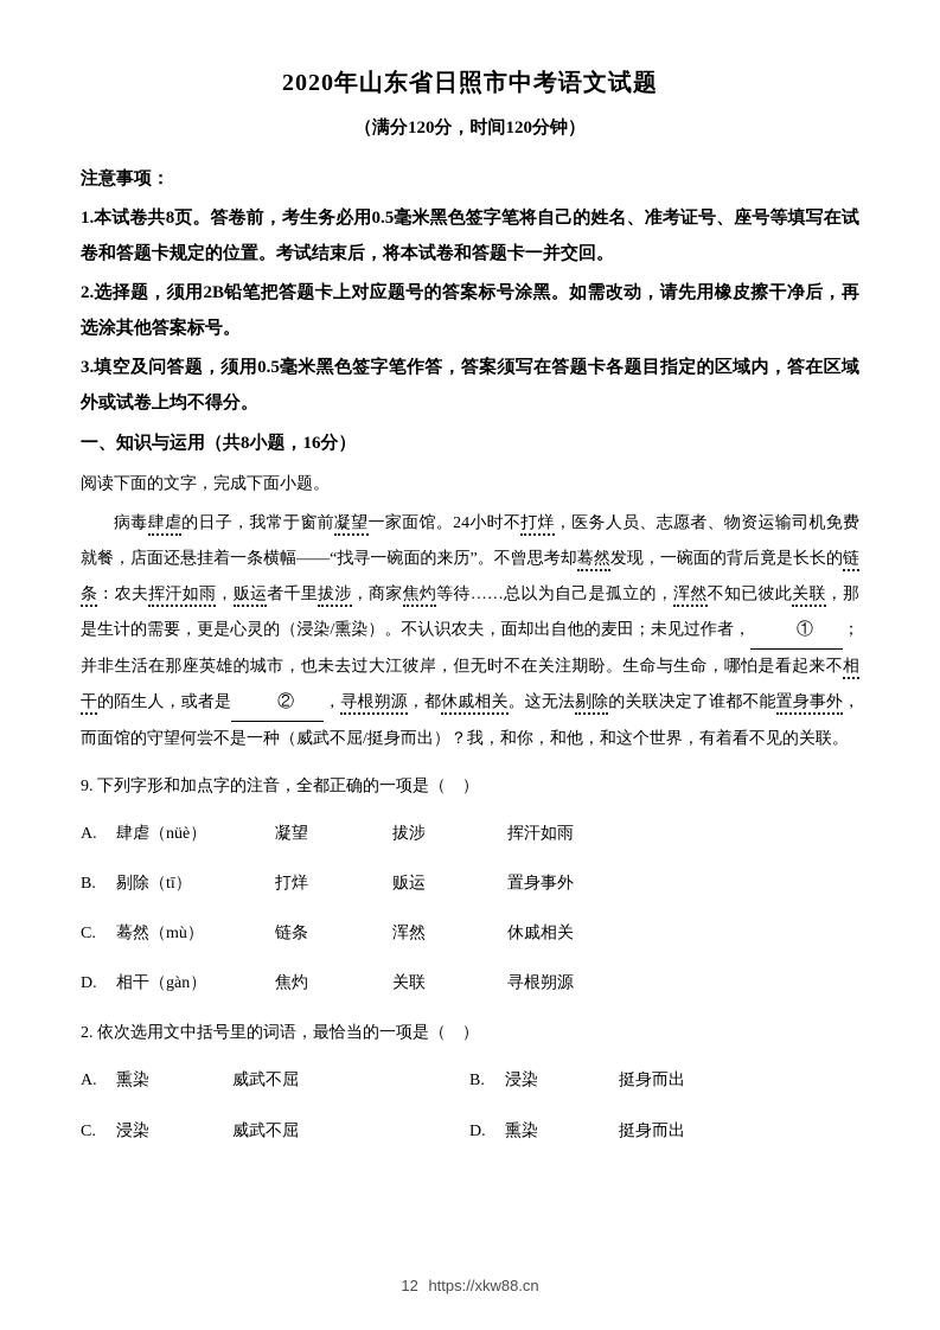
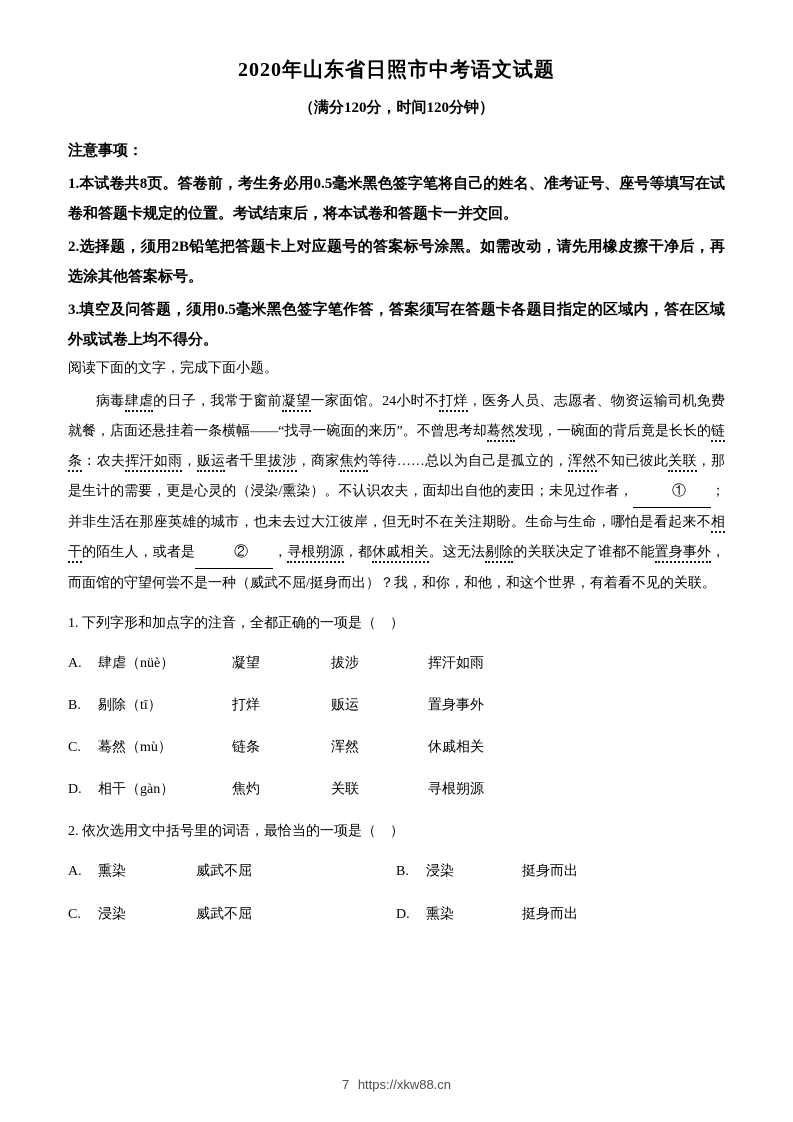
  2020年山东省日照市中考语文试题
  （满分120分，时间120分钟）
  注意事项：
  1.本试卷共8页。答卷前，考生务必用0.5毫米黑色签字笔将自己的姓名、准考证号、座号等填写在试卷和答题卡规定的位置。考试结束后，将本试卷和答题卡一并交回。
  2.选择题，须用2B铅笔把答题卡上对应题号的答案标号涂黑。如需改动，请先用橡皮擦干净后，再选涂其他答案标号。
  3.填空及问答题，须用0.5毫米黑色签字笔作答，答案须写在答题卡各题目指定的区域内，答在区域外或试卷上均不得分。
- 一、知识与运用（共8小题，16分）
  阅读下面的文字，完成下面小题。
  病毒肆虐的日子，我常于窗前凝望一家面馆。24小时不打烊，医务人员、志愿者、物资运输司机免费就餐，店面还悬挂着一条横幅——“找寻一碗面的来历”。不曾思考却蓦然发现，一碗面的背后竟是长长的链条：农夫挥汗如雨，贩运者千里拔涉，商家焦灼等待……总以为自己是孤立的，浑然不知已彼此关联，那是生计的需要，更是心灵的（浸染/熏染）。不认识农夫，面却出自他的麦田；未见过作者， ① ；并非生活在那座英雄的城市，也未去过大江彼岸，但无时不在关注期盼。生命与生命，哪怕是看起来不相干的陌生人，或者是 ② ，寻根朔源，都休戚相关。这无法剔除的关联决定了谁都不能置身事外，而面馆的守望何尝不是一种（威武不屈/挺身而出）？我，和你，和他，和这个世界，有着看不见的关联。
- 9. 下列字形和加点字的注音，全都正确的一项是（ ）
+ 1. 下列字形和加点字的注音，全都正确的一项是（ ）
  A.
  肆虐（nüè）
  凝望
  拔涉
  挥汗如雨
  B.
  剔除（tī）
  打烊
  贩运
  置身事外
  C.
  蓦然（mù）
  链条
  浑然
  休戚相关
  D.
  相干（gàn）
  焦灼
  关联
  寻根朔源
  2. 依次选用文中括号里的词语，最恰当的一项是（ ）
  A.
  熏染
  威武不屈
  B.
  浸染
  挺身而出
  C.
  浸染
  威武不屈
  D.
  熏染
  挺身而出
- 12 https://xkw88.cn
+ 7 https://xkw88.cn
